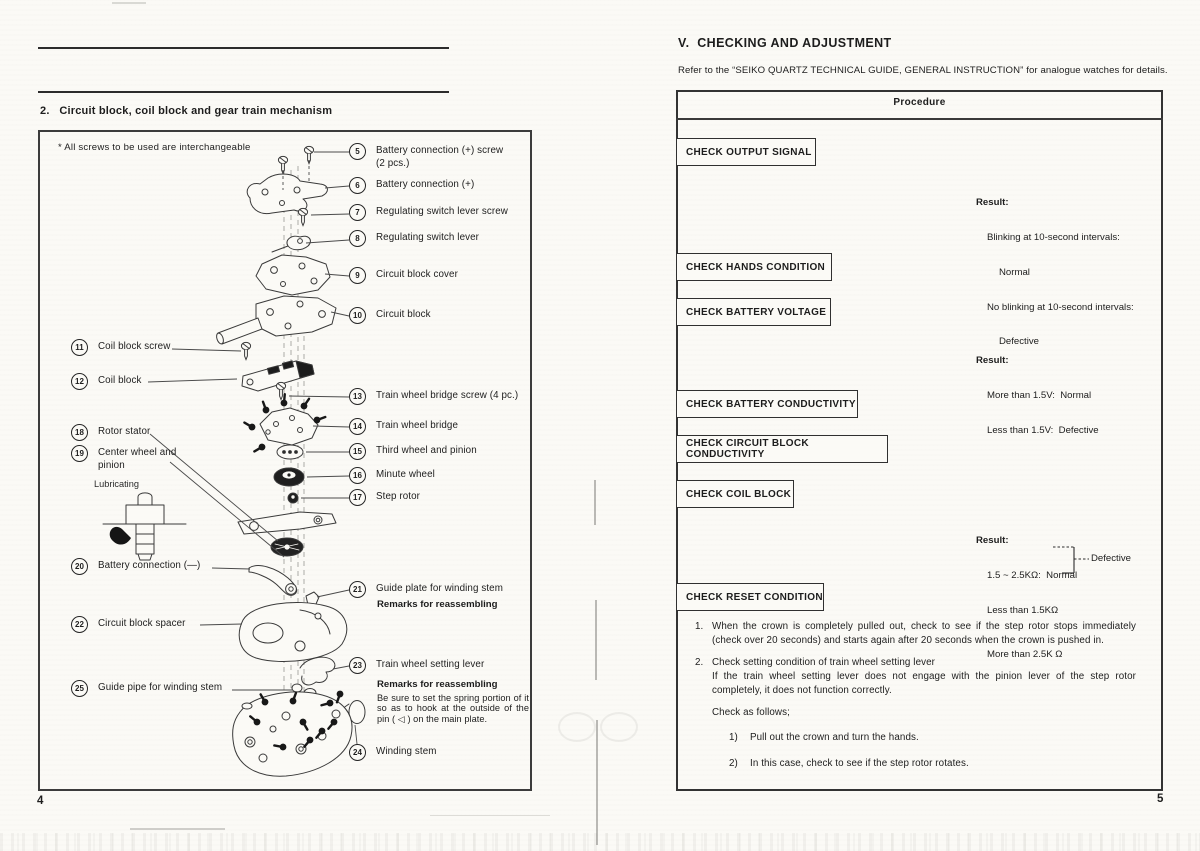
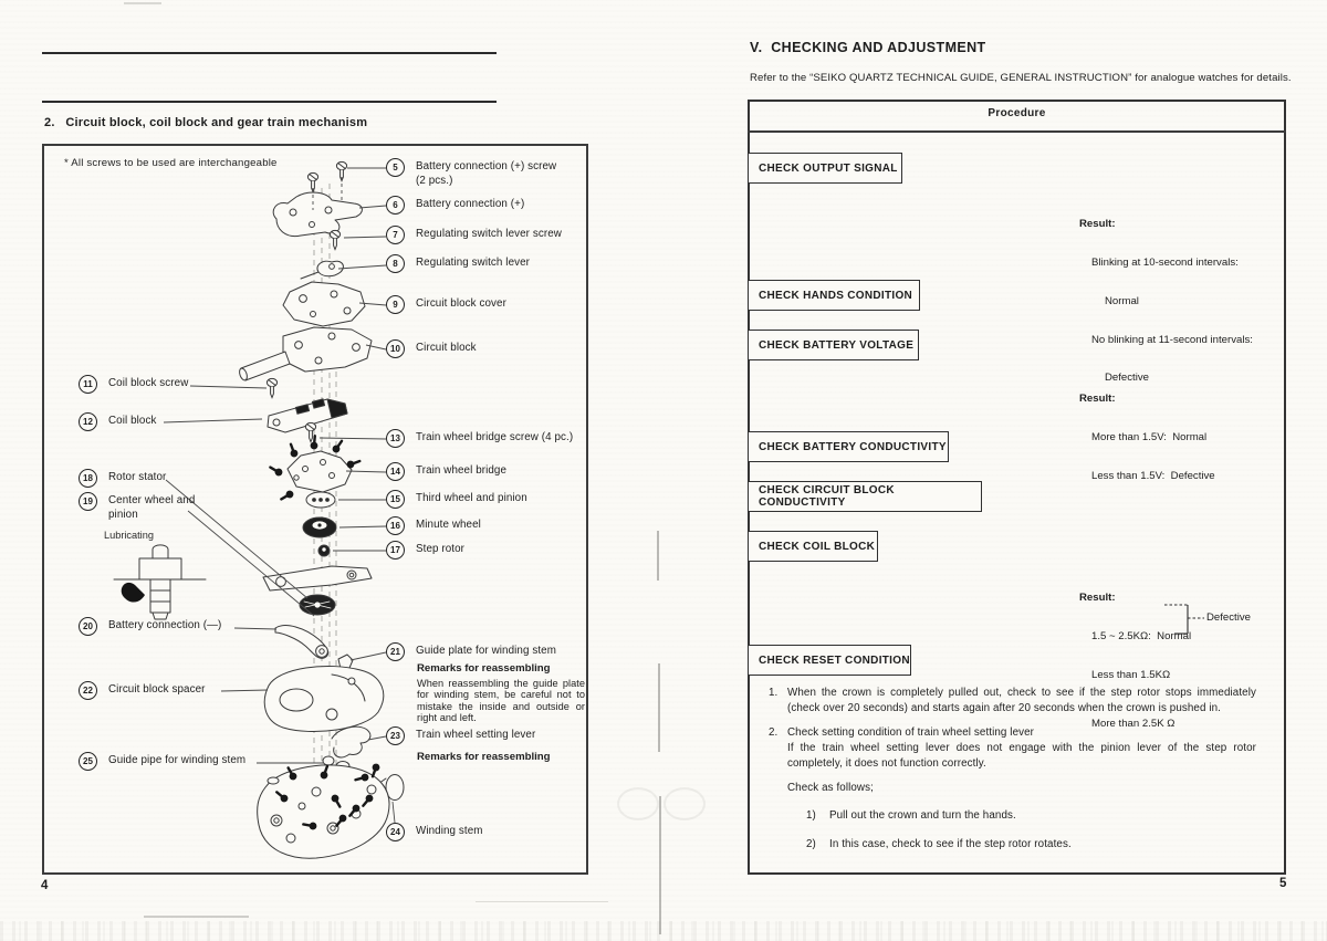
  2. Circuit block, coil block and gear train mechanism
  * All screws to be used are interchangeable
  Lubricating
  5
  Battery connection (+) screw
  (2 pcs.)
  6
  Battery connection (+)
  7
  Regulating switch lever screw
  8
  Regulating switch lever
  9
  Circuit block cover
  10
  Circuit block
  13
  Train wheel bridge screw (4 pc.)
  14
  Train wheel bridge
  15
  Third wheel and pinion
  16
  Minute wheel
  17
  Step rotor
  21
  Guide plate for winding stem
  23
  Train wheel setting lever
  24
  Winding stem
  11
  Coil block screw
  12
  Coil block
  18
  Rotor stator
  19
  Center wheel and
  pinion
  20
  Battery connection (—)
  22
  Circuit block spacer
  25
  Guide pipe for winding stem
  Remarks for reassembling
+ When reassembling the guide plate for winding stem, be careful not to mistake the inside and outside or right and left.
  Remarks for reassembling
- Be sure to set the spring portion of it so as to hook at the outside of the pin ( ◁ ) on the main plate.
  4
  V. CHECKING AND ADJUSTMENT
  Refer to the “SEIKO QUARTZ TECHNICAL GUIDE, GENERAL INSTRUCTION” for analogue watches for details.
  Procedure
  CHECK OUTPUT SIGNAL
  CHECK HANDS CONDITION
  CHECK BATTERY VOLTAGE
  CHECK BATTERY CONDUCTIVITY
  CHECK CIRCUIT BLOCK CONDUCTIVITY
  CHECK COIL BLOCK
  CHECK RESET CONDITION
  Result:
  Blinking at 10-second intervals:
  Normal
- No blinking at 10-second intervals:
+ No blinking at 11-second intervals:
  Defective
  Result:
  More than 1.5V: Normal
  Less than 1.5V: Defective
  Result:
  1.5 ~ 2.5KΩ: Normal
  Less than 1.5KΩ
  More than 2.5K Ω
  Defective
  1.
  When the crown is completely pulled out, check to see if the step rotor stops immediately (check over 20 seconds) and starts again after 20 seconds when the crown is pushed in.
  2.
  Check setting condition of train wheel setting lever
  If the train wheel setting lever does not engage with the pinion lever of the step rotor completely, it does not function correctly.
  Check as follows;
  1)
  Pull out the crown and turn the hands.
  2)
  In this case, check to see if the step rotor rotates.
  5
